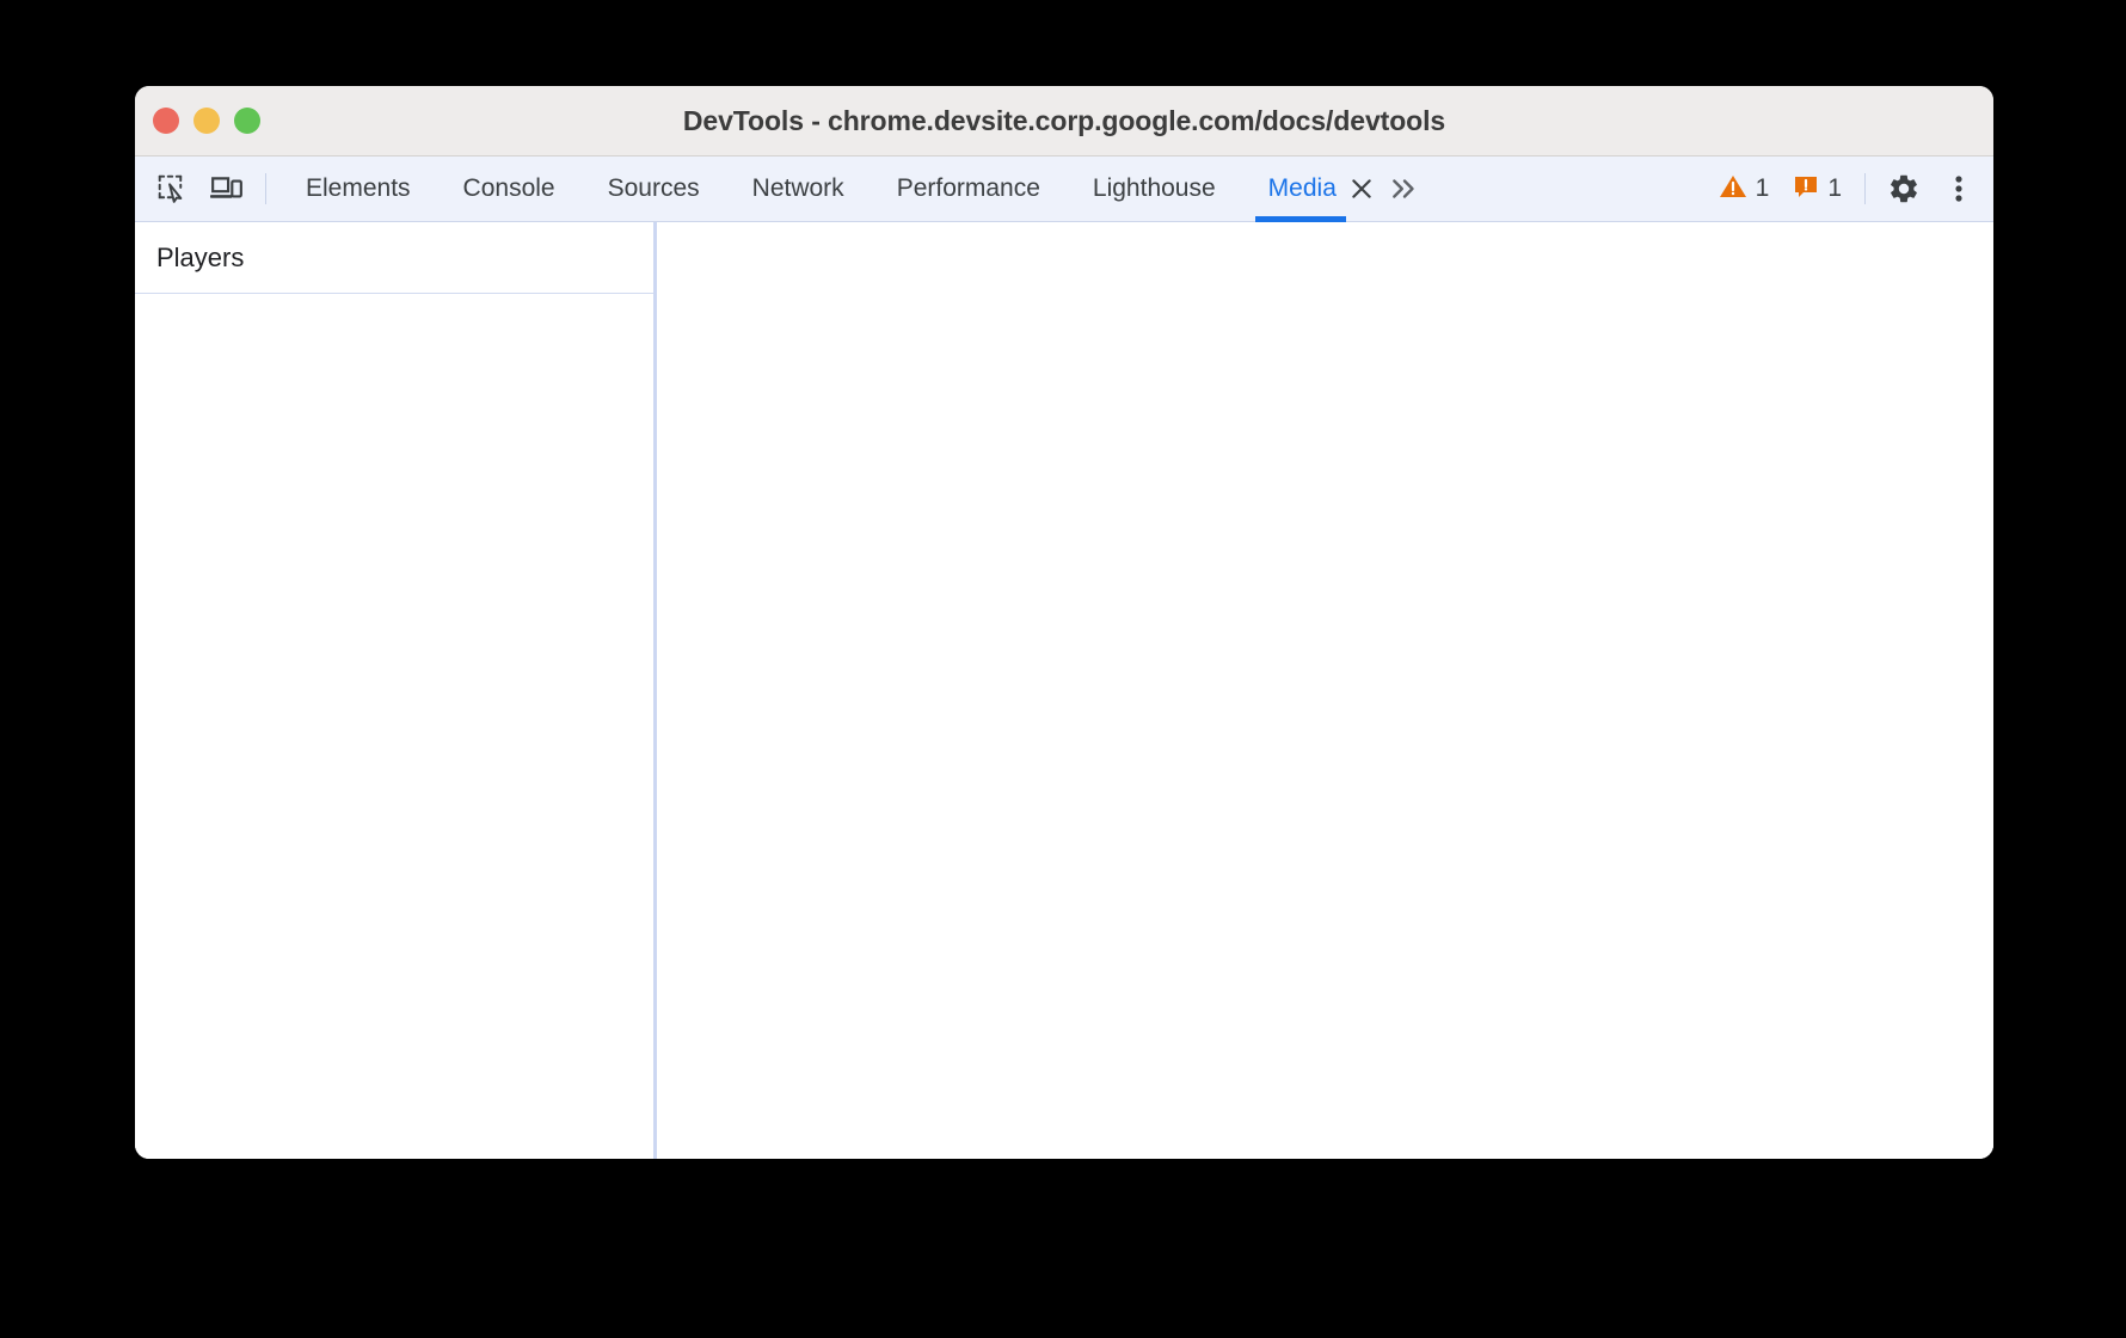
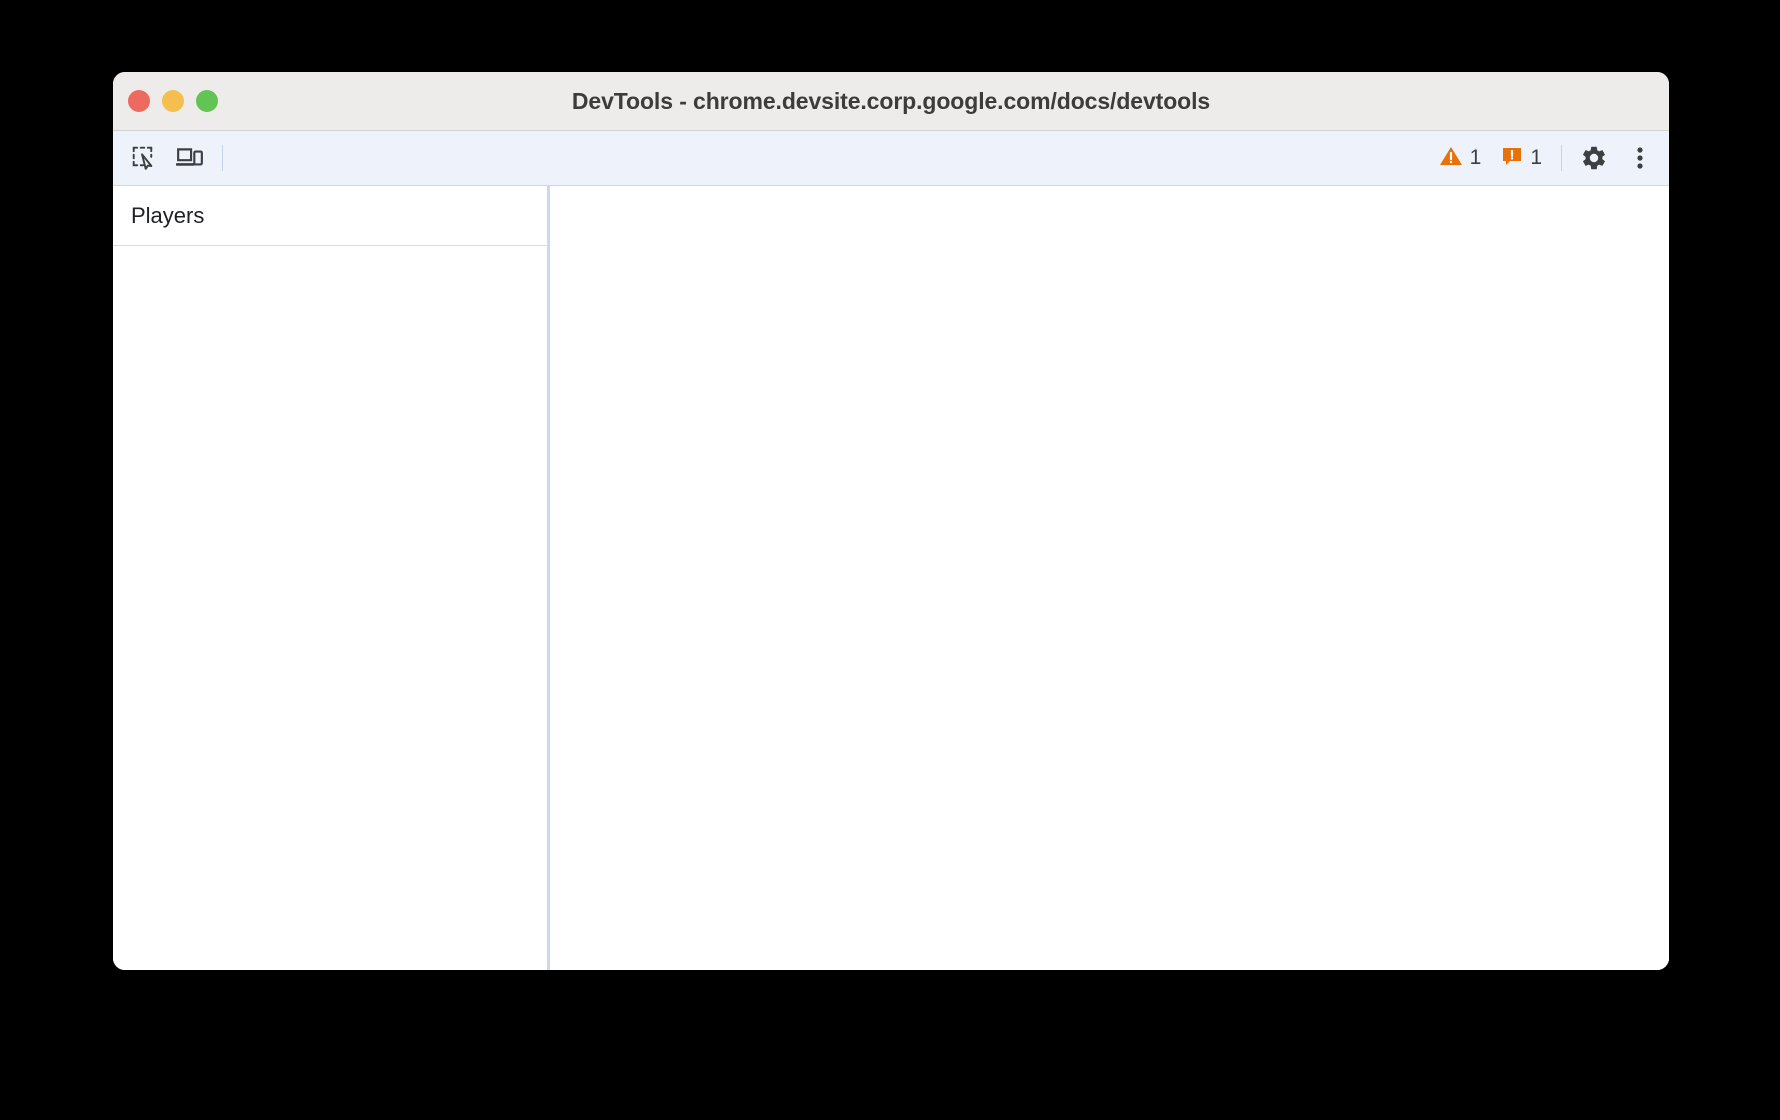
  DevTools - chrome.devsite.corp.google.com/docs/devtools
- Elements
- Console
- Sources
- Network
- Performance
- Lighthouse
- Media
  1
  1
  Players
